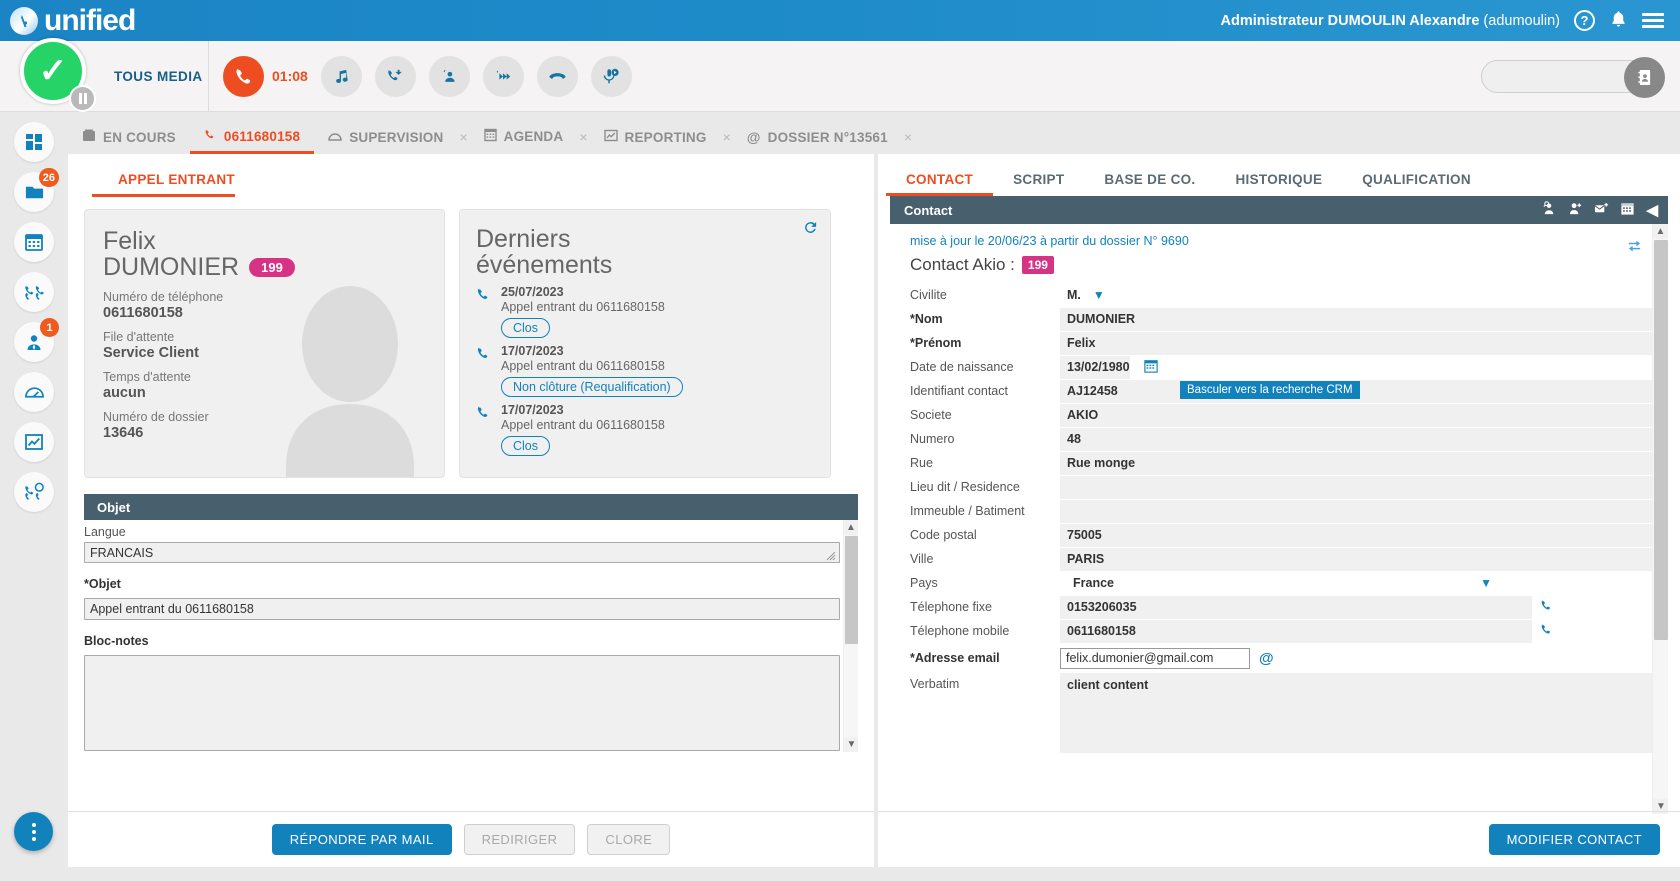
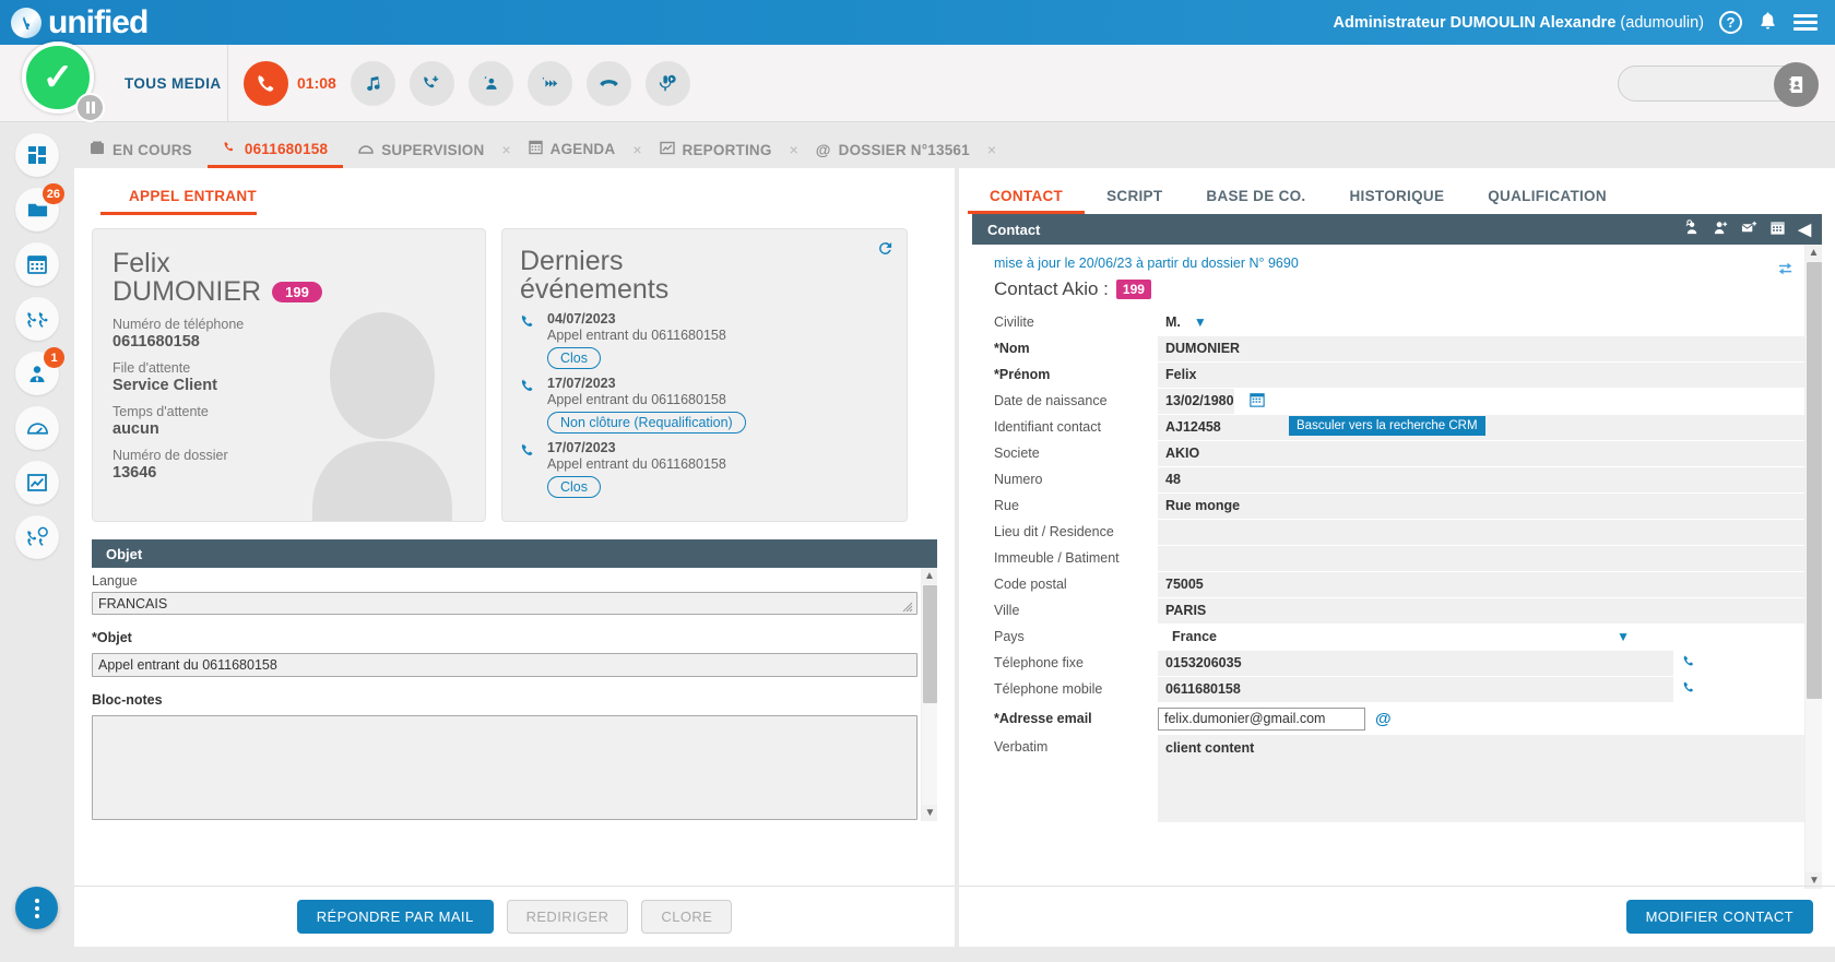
  unified
  Administrateur DUMOULIN Alexandre (adumoulin)
  ?
  ✓
  TOUS MEDIA
  01:08
  26
  1
  EN COURS
  0611680158
  SUPERVISION
  ×
  AGENDA
  ×
  REPORTING
  ×
  @
  DOSSIER N°13561
  ×
  APPEL ENTRANT
  Felix
  DUMONIER
  199
  Numéro de téléphone
  0611680158
  File d'attente
  Service Client
  Temps d'attente
  aucun
  Numéro de dossier
  13646
  Derniers
  événements
- 25/07/2023
+ 04/07/2023
  Appel entrant du 0611680158
  Clos
  17/07/2023
  Appel entrant du 0611680158
  Non clôture (Requalification)
  17/07/2023
  Appel entrant du 0611680158
  Clos
  Objet
  Langue
  FRANCAIS
  *Objet
  Appel entrant du 0611680158
  Bloc-notes
  ▲
  ▼
  RÉPONDRE PAR MAIL
  REDIRIGER
  CLORE
  CONTACT
  SCRIPT
  BASE DE CO.
  HISTORIQUE
  QUALIFICATION
  Contact
  ◀
  mise à jour le 20/06/23 à partir du dossier N° 9690
  Contact Akio :
  199
  Civilite
  M.
  ▼
  *Nom
  DUMONIER
  *Prénom
  Felix
  Date de naissance
  13/02/1980
  Identifiant contact
  AJ12458
  Societe
  AKIO
  Numero
  48
  Rue
  Rue monge
  Lieu dit / Residence
  Immeuble / Batiment
  Code postal
  75005
  Ville
  PARIS
  Pays
  France
  ▼
  Télephone fixe
  0153206035
  Télephone mobile
  0611680158
  *Adresse email
  felix.dumonier@gmail.com
  @
  Verbatim
  client content
  ▲
  ▼
  MODIFIER CONTACT
  Basculer vers la recherche CRM
